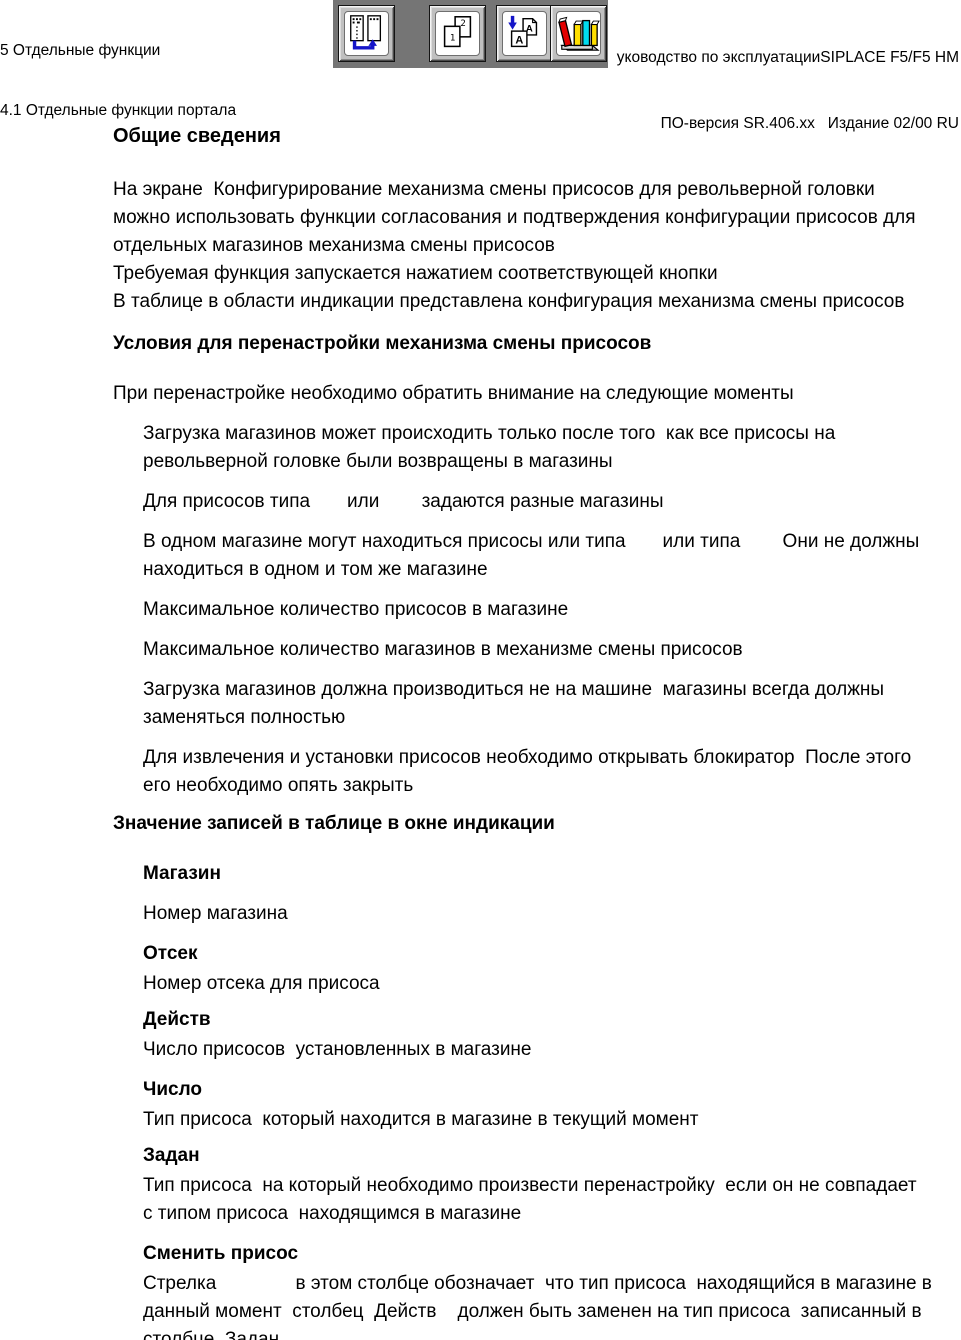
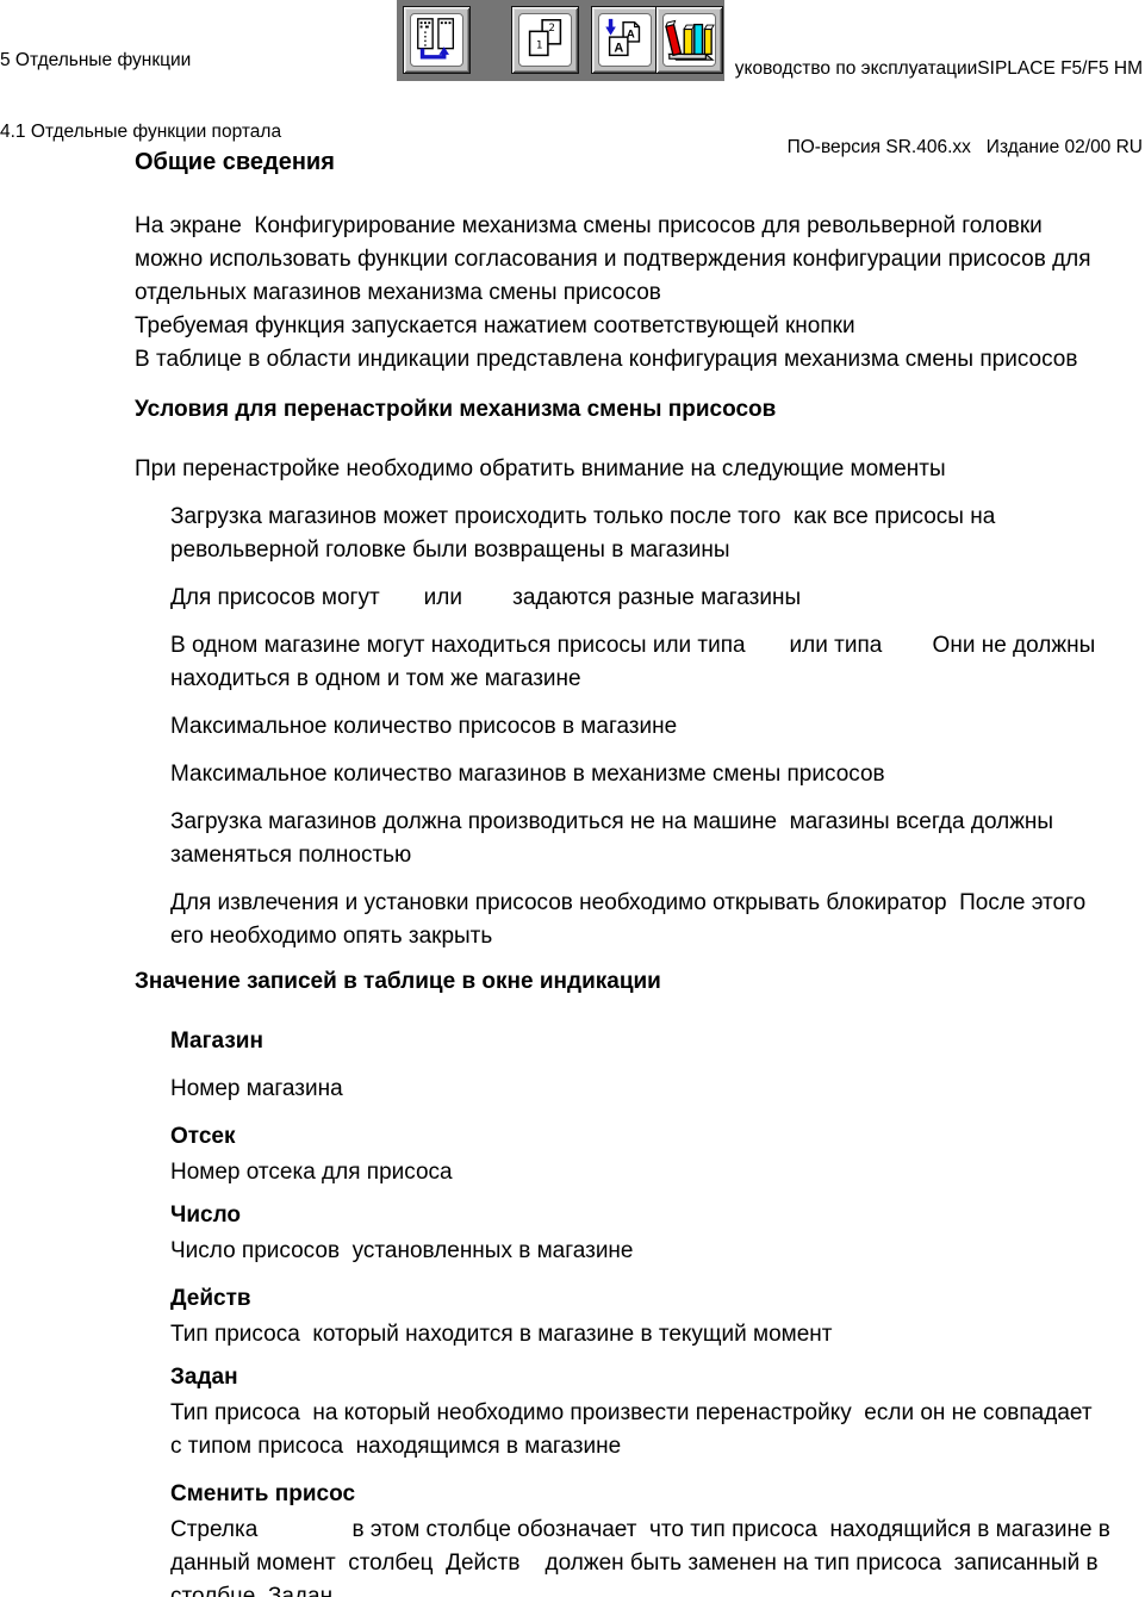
  5 Отдельные функции
  4.1 Отдельные функции портала
  2
  1
  A
  A
  уководство по эксплуатацииSIPLACE F5/F5 HM
  ПО-версия SR.406.xx Издание 02/00 RU
  Общие сведения
  На экране Конфигурирование механизма смены присосов для револьверной головки
  можно использовать функции согласования и подтверждения конфигурации присосов для
  отдельных магазинов механизма смены присосов
  Требуемая функция запускается нажатием соответствующей кнопки
  В таблице в области индикации представлена конфигурация механизма смены присосов
  Условия для перенастройки механизма смены присосов
  При перенастройке необходимо обратить внимание на следующие моменты
  Загрузка магазинов может происходить только после того как все присосы на
  револьверной головке были возвращены в магазины
- Для присосов типа или задаются разные магазины
+ Для присосов могут или задаются разные магазины
  В одном магазине могут находиться присосы или типа или типа Они не должны
  находиться в одном и том же магазине
  Максимальное количество присосов в магазине
  Максимальное количество магазинов в механизме смены присосов
  Загрузка магазинов должна производиться не на машине магазины всегда должны
  заменяться полностью
  Для извлечения и установки присосов необходимо открывать блокиратор После этого
  его необходимо опять закрыть
  Значение записей в таблице в окне индикации
  Магазин
  Номер магазина
  Отсек
  Номер отсека для присоса
- Действ
+ Число
  Число присосов установленных в магазине
- Число
+ Действ
  Тип присоса который находится в магазине в текущий момент
  Задан
  Тип присоса на который необходимо произвести перенастройку если он не совпадает
  с типом присоса находящимся в магазине
  Сменить присос
  Стрелка в этом столбце обозначает что тип присоса находящийся в магазине в
  данный момент столбец Действ должен быть заменен на тип присоса записанный в
